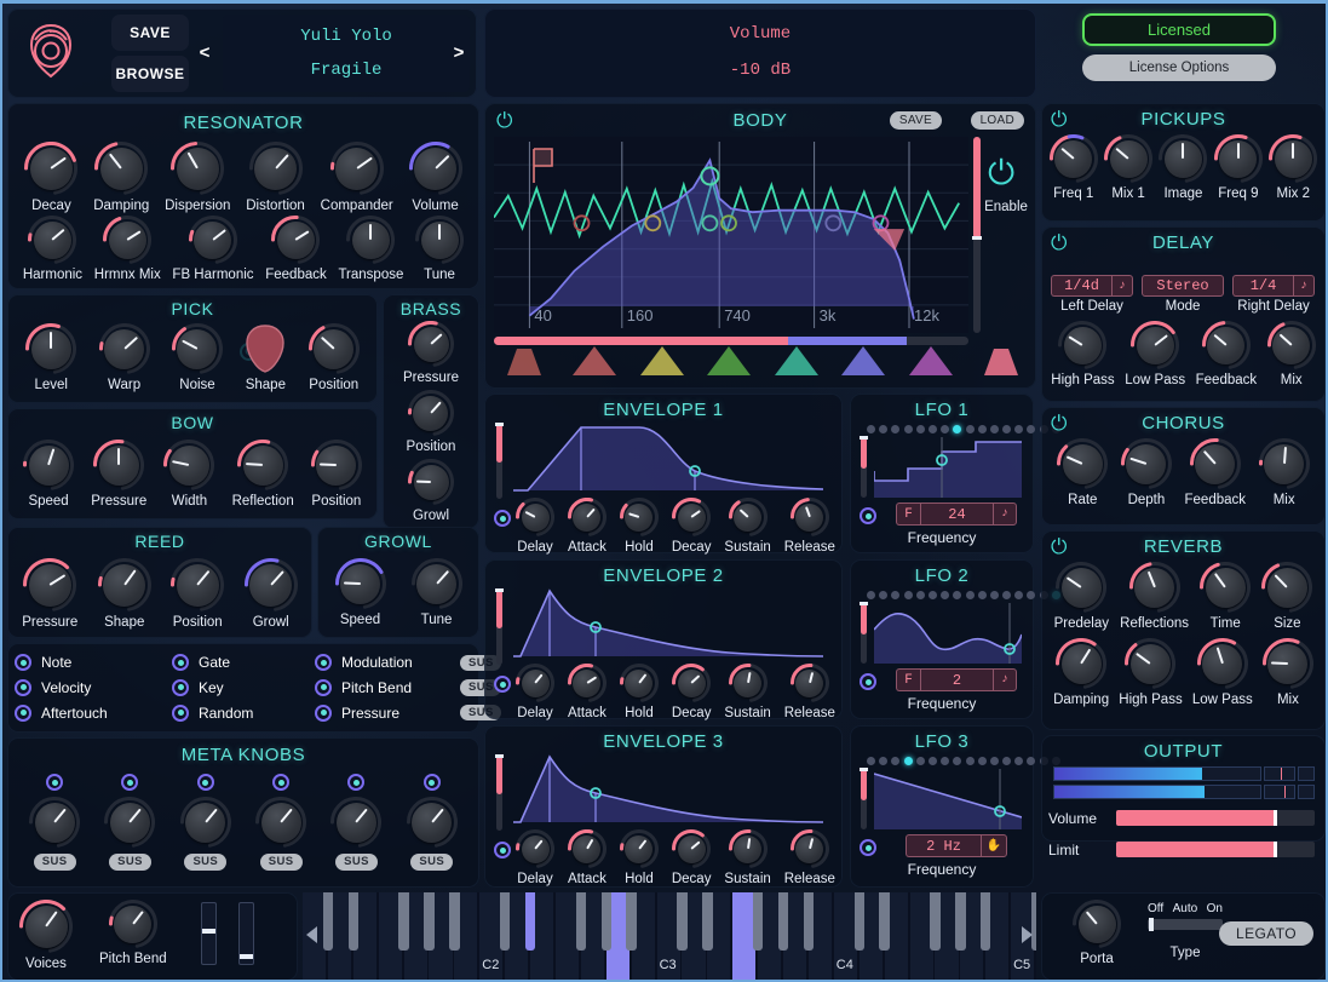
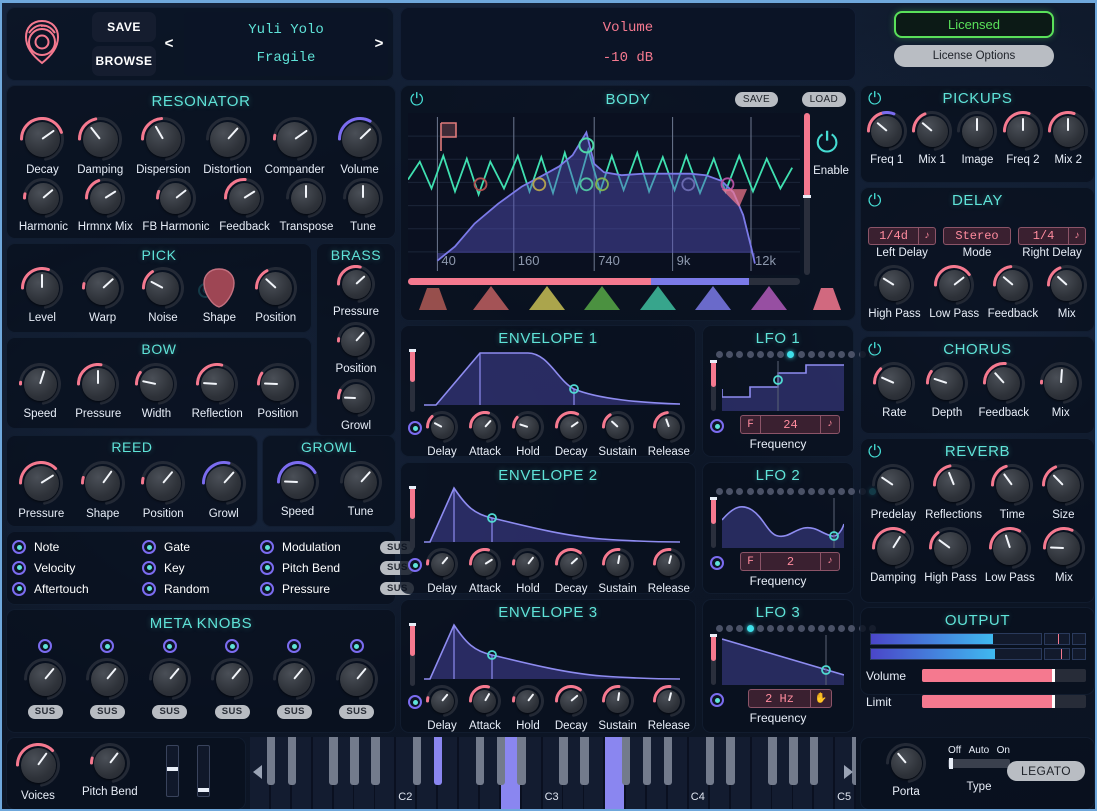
  SAVE
  BROWSE
  <
  Yuli Yolo
  Fragile
  >
  Volume
  -10 dB
  Licensed
  License Options
  RESONATOR
  Decay
  Damping
  Dispersion
  Distortion
  Compander
  Volume
  Harmonic
  Hrmnx Mix
  FB Harmonic
  Feedback
  Transpose
  Tune
  PICK
  Level
  Warp
  Noise
  Shape
  Position
  BRASS
  Pressure
  Position
  Growl
  BOW
  Speed
  Pressure
  Width
  Reflection
  Position
  REED
  Pressure
  Shape
  Position
  Growl
  GROWL
  Speed
  Tune
  Note
  Gate
  Modulation
  SUS
  Velocity
  Key
  Pitch Bend
  SUS
  Aftertouch
  Random
  Pressure
  SUS
  META KNOBS
  SUS
  SUS
  SUS
  SUS
  SUS
  SUS
  Voices
  Pitch Bend
  ⏻
  BODY
  SAVE
  LOAD
  40
  160
  740
- 3k
+ 9k
  12k
  ⏻
  Enable
  ENVELOPE 1
  Delay
  Attack
  Hold
  Decay
  Sustain
  Release
  ENVELOPE 2
  Delay
  Attack
  Hold
  Decay
  Sustain
  Release
  ENVELOPE 3
  Delay
  Attack
  Hold
  Decay
  Sustain
  Release
  LFO 1
  F
  24
  ♪
  Frequency
  LFO 2
  F
  2
  ♪
  Frequency
  LFO 3
  2 Hz
  ✋
  Frequency
  ⏻
  PICKUPS
  Freq 1
  Mix 1
  Image
- Freq 9
+ Freq 2
  Mix 2
  ⏻
  DELAY
  1/4d
  ♪
  Left Delay
  Stereo
  Mode
  1/4
  ♪
  Right Delay
  High Pass
  Low Pass
  Feedback
  Mix
  ⏻
  CHORUS
  Rate
  Depth
  Feedback
  Mix
  ⏻
  REVERB
  Predelay
  Reflections
  Time
  Size
  Damping
  High Pass
  Low Pass
  Mix
  OUTPUT
  Volume
  Limit
  Porta
  Off
  Auto
  On
  Type
  LEGATO
  C2
  C3
  C4
  C5
